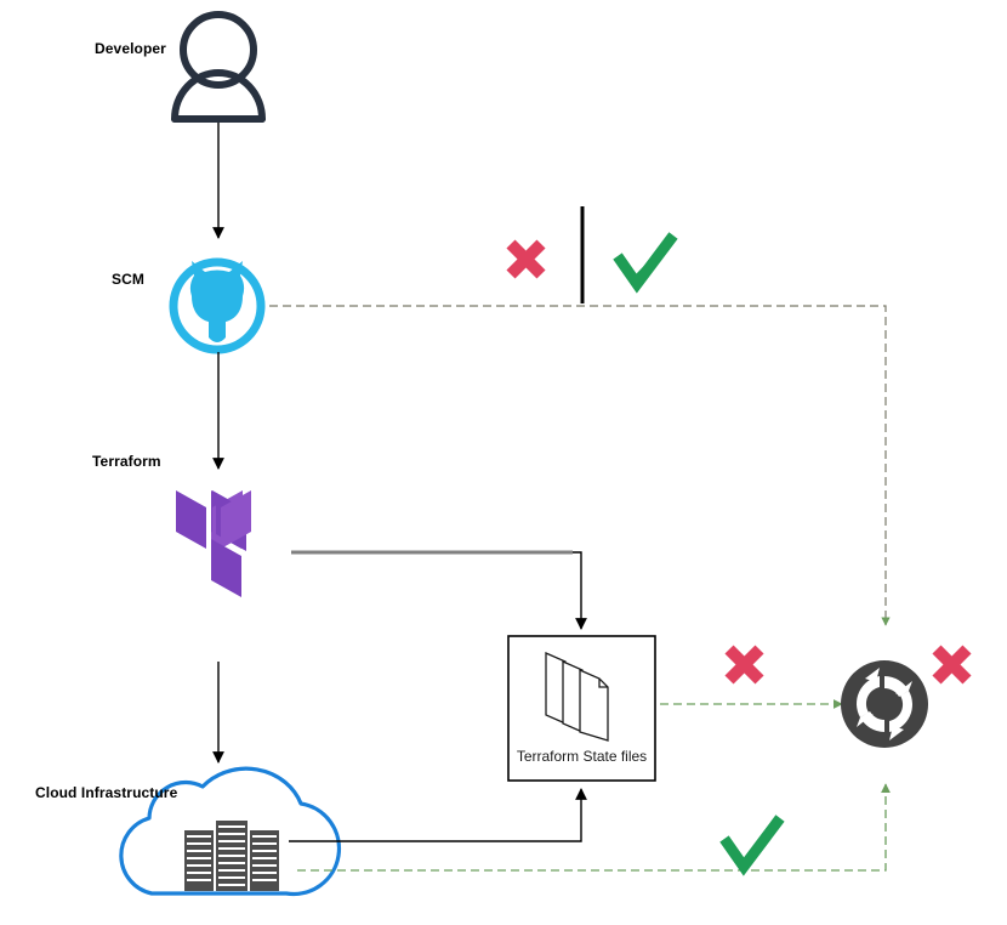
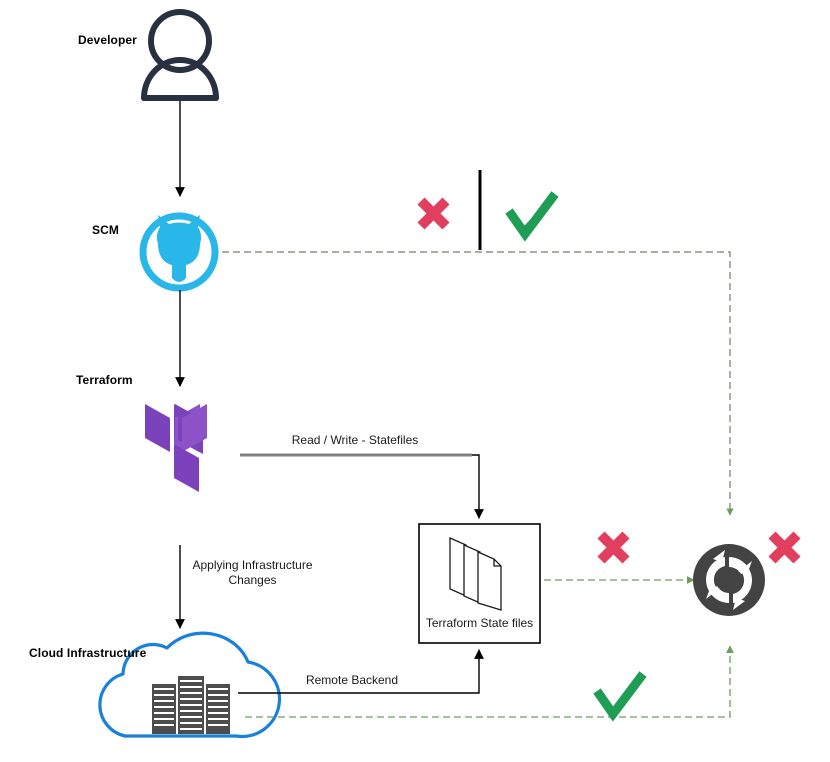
  Developer
  SCM
  Terraform
  Cloud Infrastructure
+ Read / Write - Statefiles
+ Applying Infrastructure
+ Changes
+ Remote Backend
  Terraform State files
